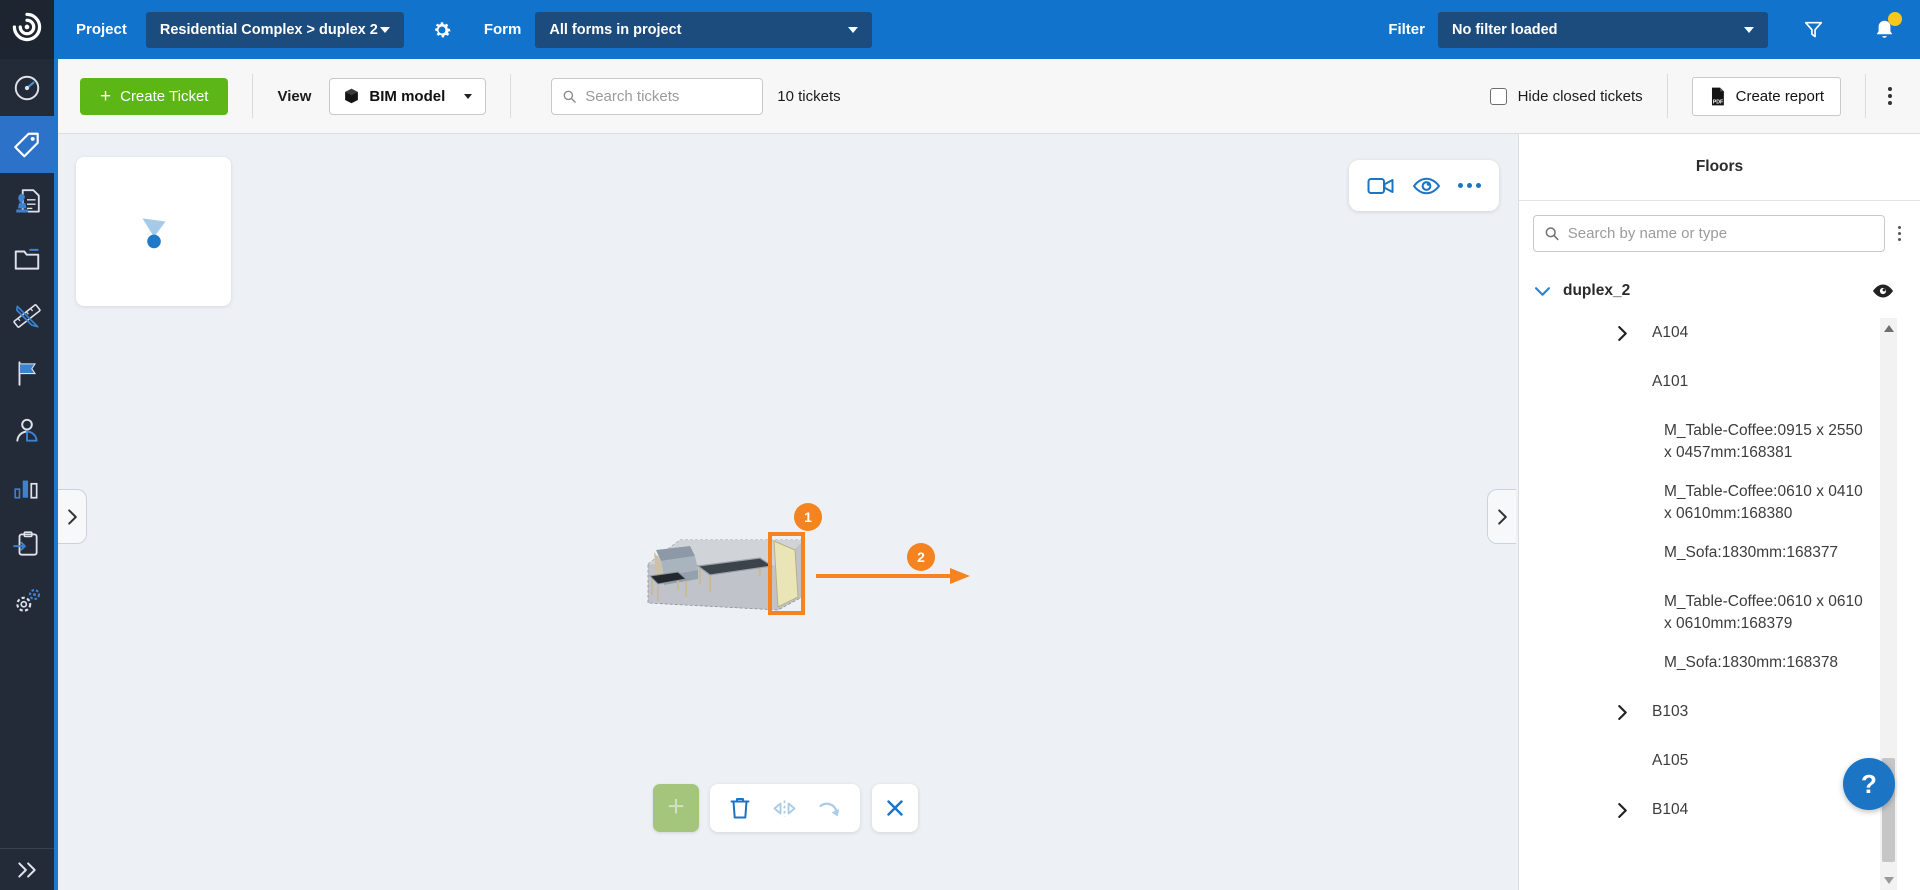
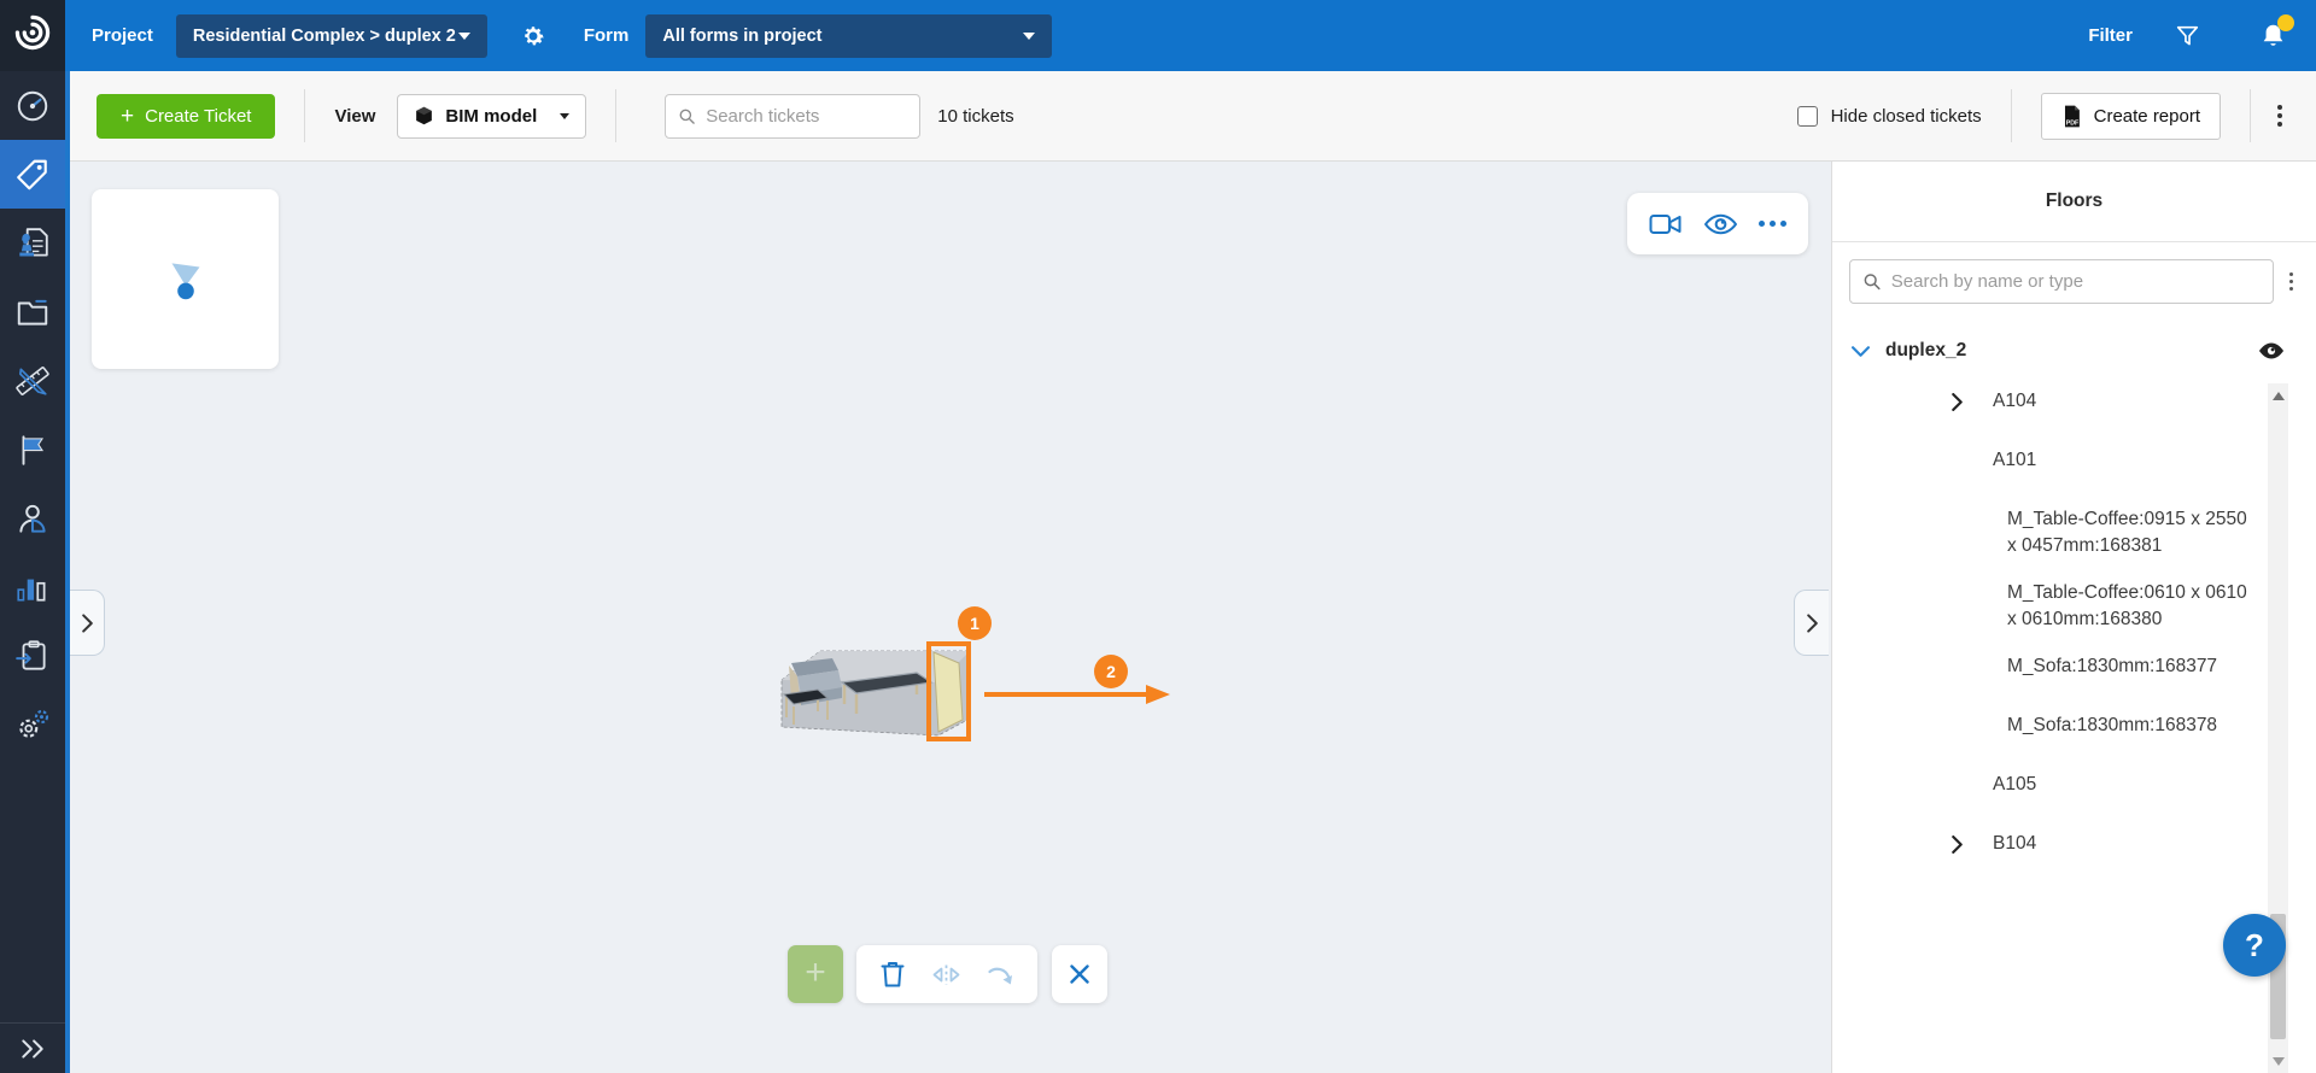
  Project
  Residential Complex > duplex 2
  Form
  All forms in project
  Filter
- No filter loaded
  +
  Create Ticket
  View
  BIM model
  Search tickets
  10 tickets
  Hide closed tickets
  Create report
  1
  2
  +
  Floors
  Search by name or type
  duplex_2
  A104
  A101
  M_Table-Coffee:0915 x 2550 x 0457mm:168381
- M_Table-Coffee:0610 x 0410 x 0610mm:168380
+ M_Table-Coffee:0610 x 0610 x 0610mm:168380
  M_Sofa:1830mm:168377
- M_Table-Coffee:0610 x 0610 x 0610mm:168379
  M_Sofa:1830mm:168378
- B103
  A105
  B104
  ?
